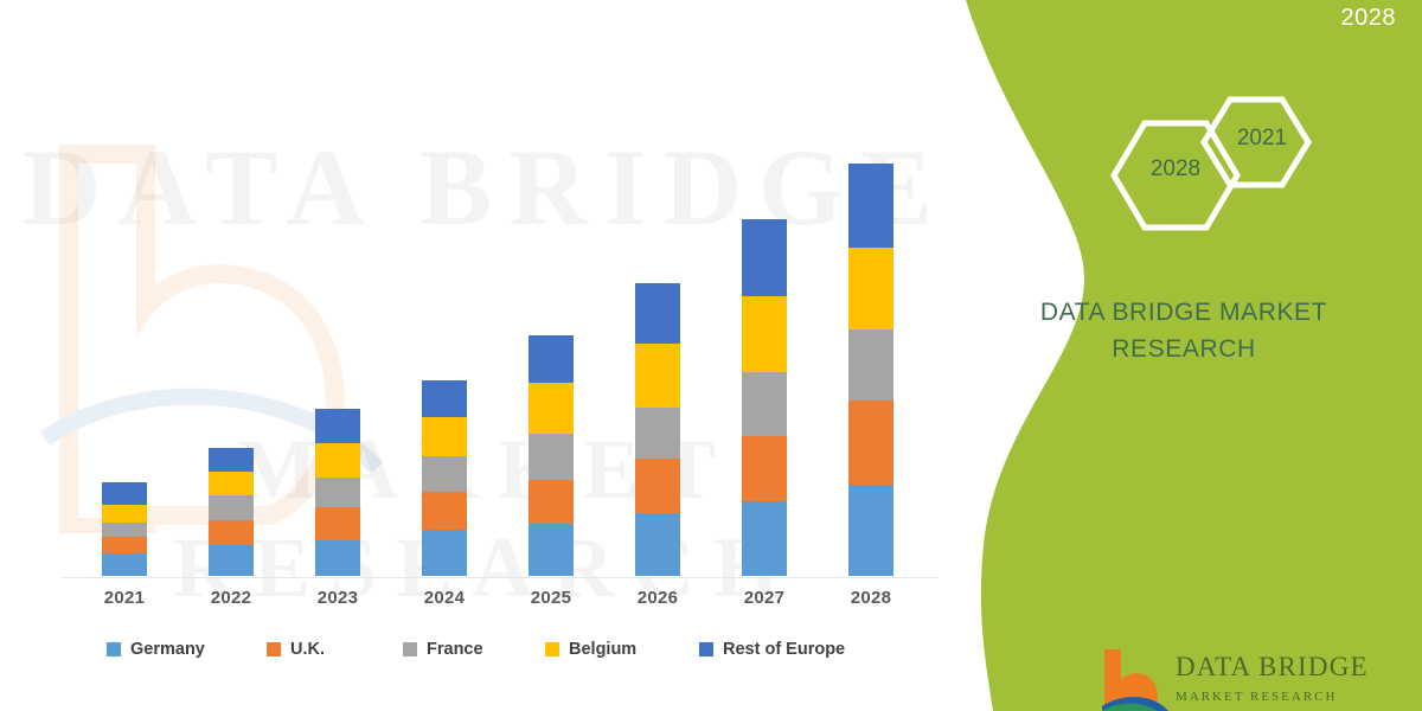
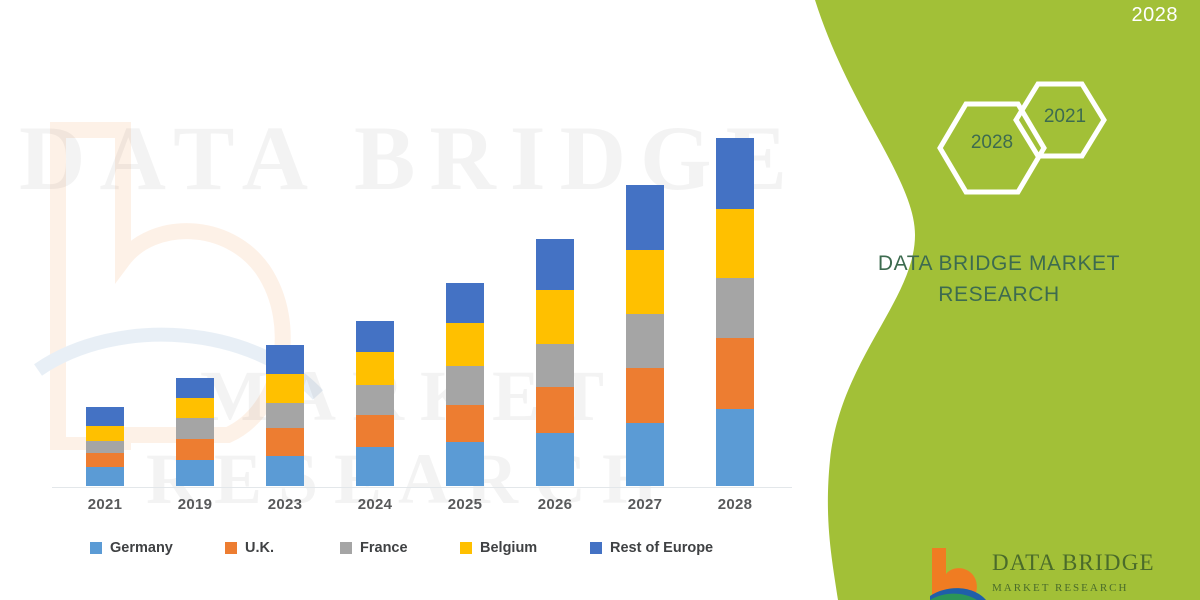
  2028
  2028
  2021
  DATA BRIDGE MARKET
  RESEARCH
  DATA BRIDGE
  MARKET RESEARCH
  DATA BRIDGE
  2021
- 2022
+ 2019
  2023
  2024
  2025
  2026
  2027
  2028
  Germany
  U.K.
  France
  Belgium
  Rest of Europe
